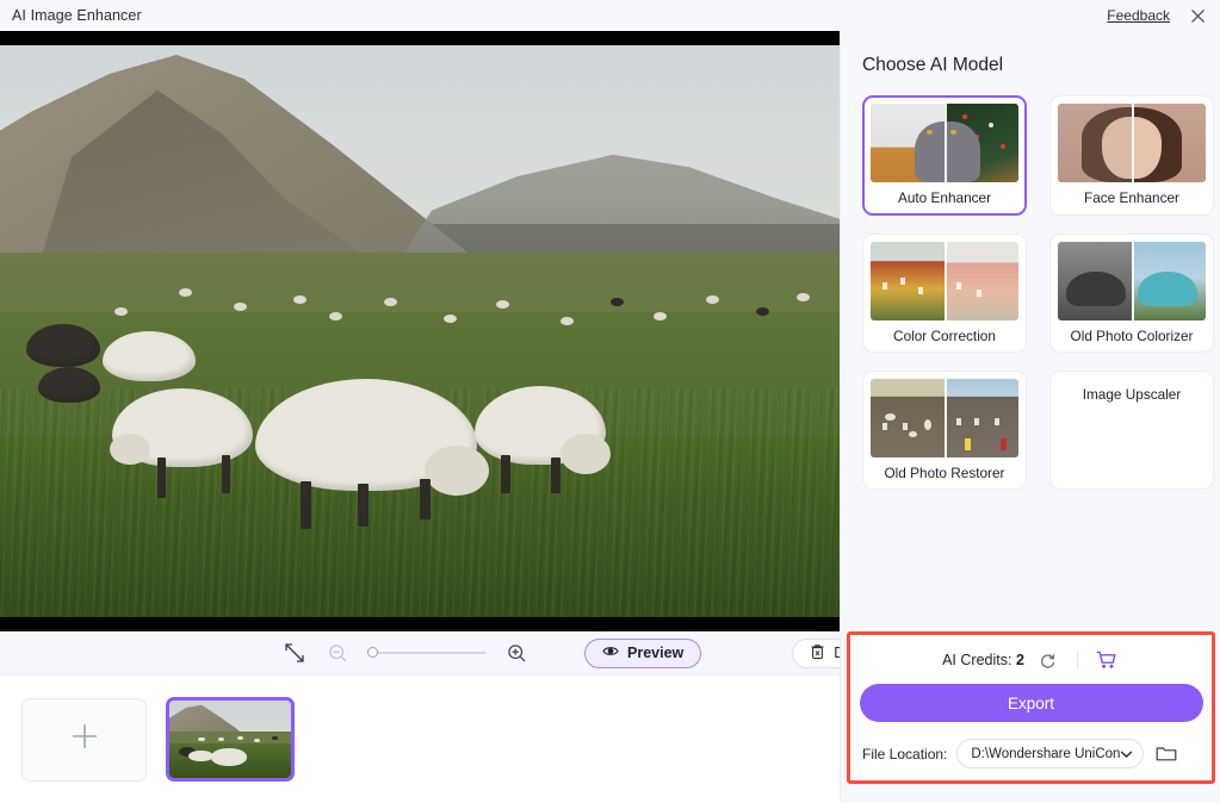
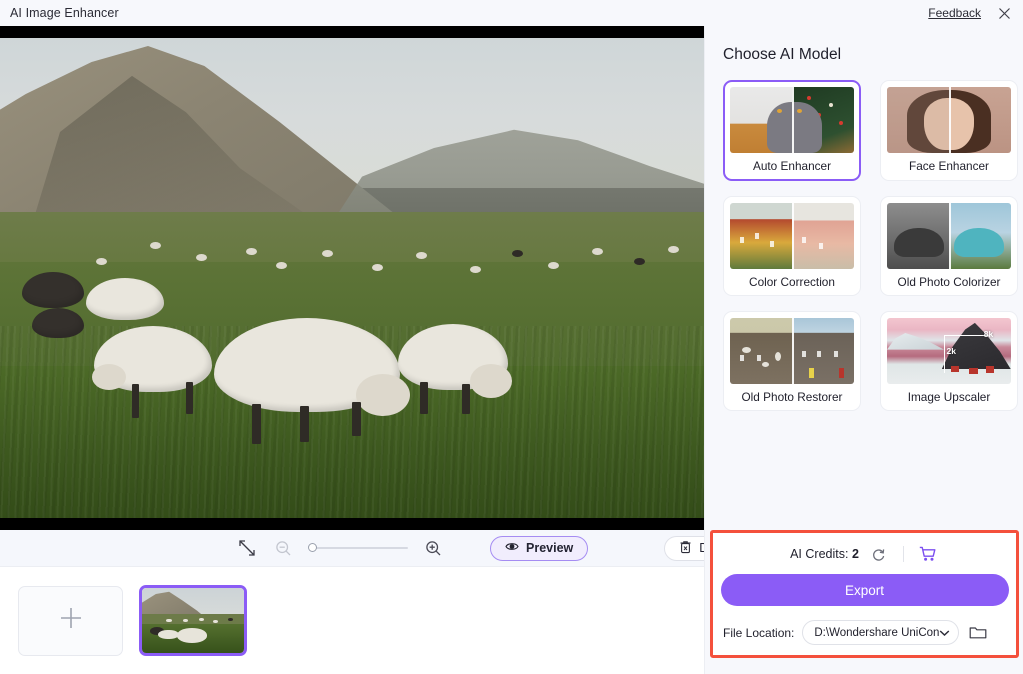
  AI Image Enhancer
  Feedback
  Preview
  Choose AI Model
  Auto Enhancer
  Face Enhancer
  Color Correction
  Old Photo Colorizer
  Old Photo Restorer
+ 2k
+ 8k
  Image Upscaler
  AI Credits: 2
  Export
  File Location:
  D:\Wondershare UniCon
